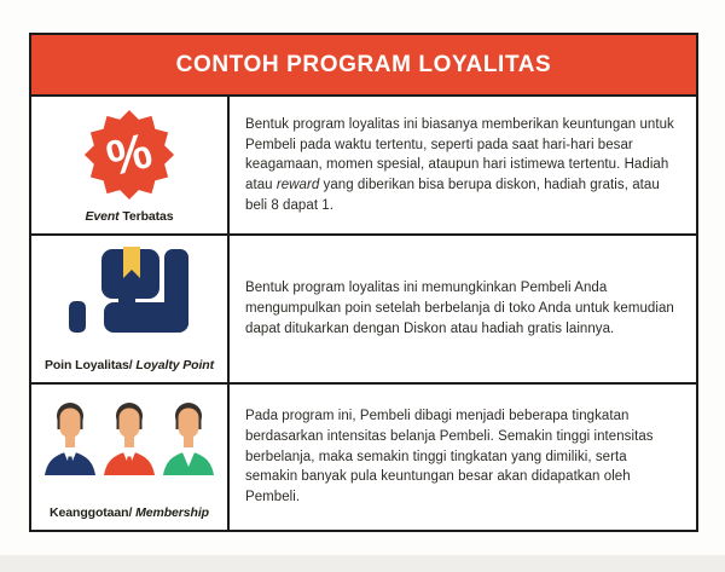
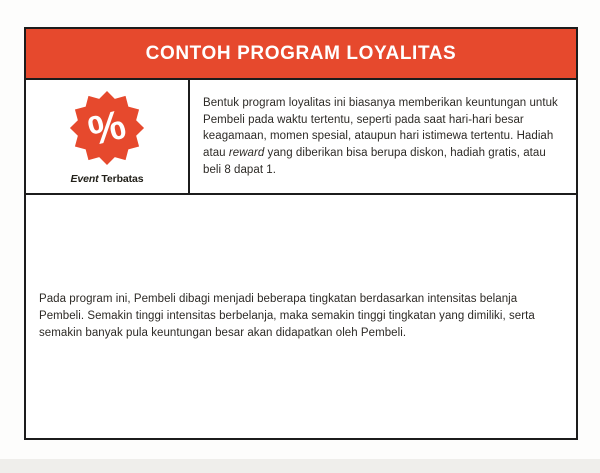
  CONTOH PROGRAM LOYALITAS
  Event Terbatas
  Bentuk program loyalitas ini biasanya memberikan keuntungan untuk Pembeli pada waktu tertentu, seperti pada saat hari-hari besar keagamaan, momen spesial, ataupun hari istimewa tertentu. Hadiah atau reward yang diberikan bisa berupa diskon, hadiah gratis, atau beli 8 dapat 1.
- Poin Loyalitas/ Loyalty Point
- Bentuk program loyalitas ini memungkinkan Pembeli Anda mengumpulkan poin setelah berbelanja di toko Anda untuk kemudian dapat ditukarkan dengan Diskon atau hadiah gratis lainnya.
- Keanggotaan/ Membership
  Pada program ini, Pembeli dibagi menjadi beberapa tingkatan berdasarkan intensitas belanja Pembeli. Semakin tinggi intensitas berbelanja, maka semakin tinggi tingkatan yang dimiliki, serta semakin banyak pula keuntungan besar akan didapatkan oleh Pembeli.
